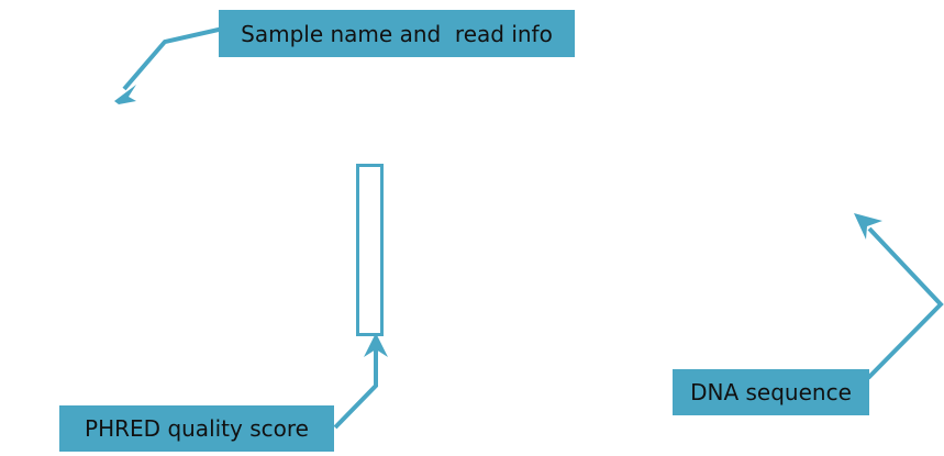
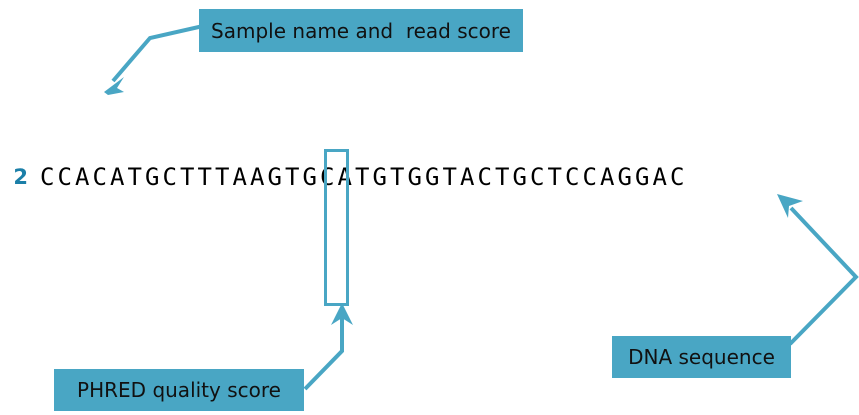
+ 2
+ CCACATGCTTTAAGTGCATGTGGTACTGCTCCAGGAC
- Sample name and read info
+ Sample name and read score
  PHRED quality score
  DNA sequence
